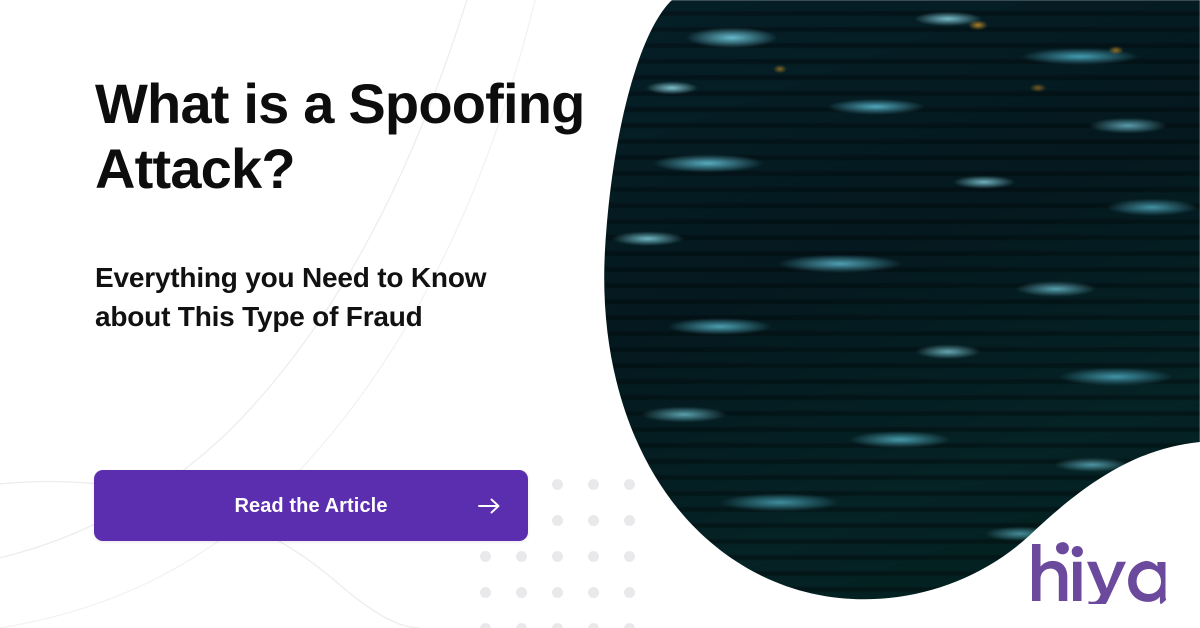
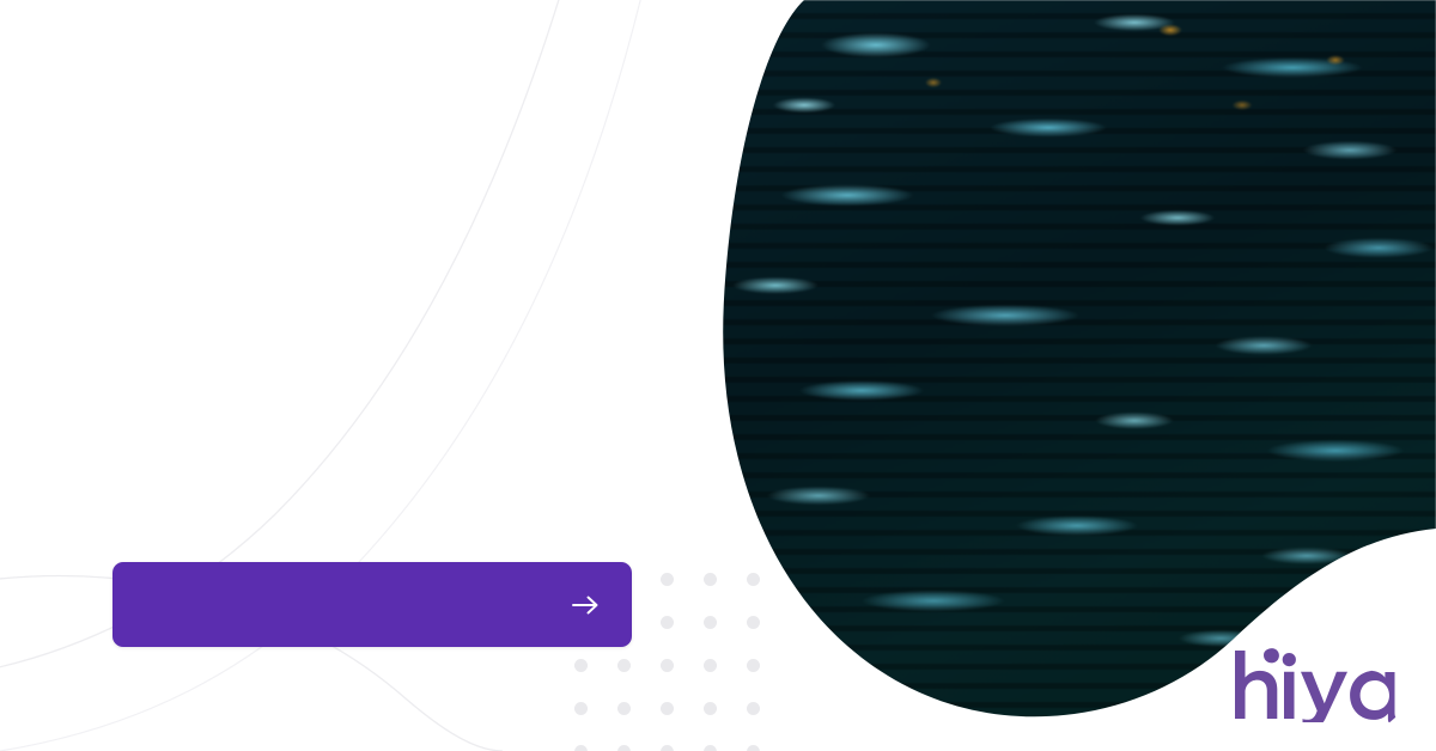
- What is a Spoofing Attack?
- Everything you Need to Know about This Type of Fraud
- Read the Article
